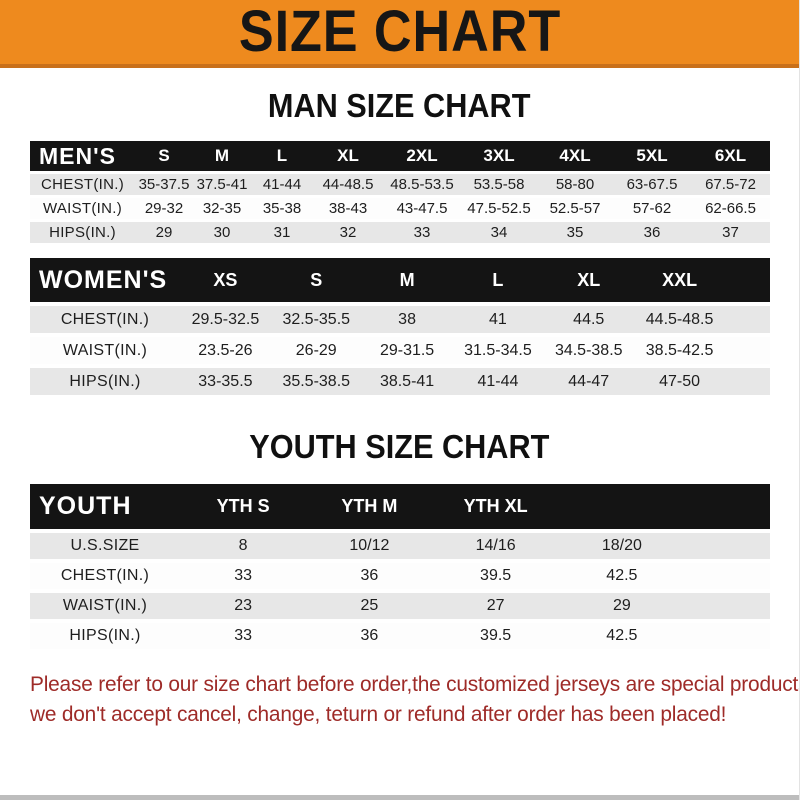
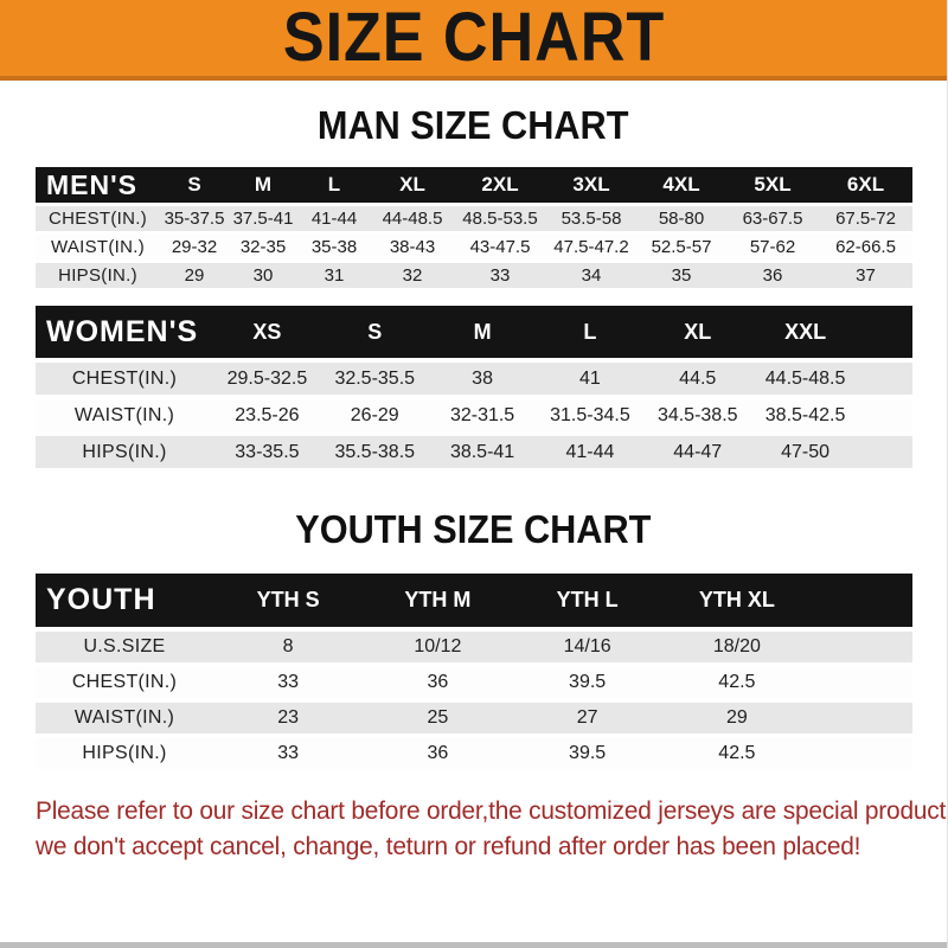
  SIZE CHART
  MAN SIZE CHART
  MEN'S
  S
  M
  L
  XL
  2XL
  3XL
  4XL
  5XL
  6XL
  CHEST(IN.)
  35-37.5
  37.5-41
  41-44
  44-48.5
  48.5-53.5
  53.5-58
  58-80
  63-67.5
  67.5-72
  WAIST(IN.)
  29-32
  32-35
  35-38
  38-43
  43-47.5
- 47.5-52.5
+ 47.5-47.2
  52.5-57
  57-62
  62-66.5
  HIPS(IN.)
  29
  30
  31
  32
  33
  34
  35
  36
  37
  WOMEN'S
  XS
  S
  M
  L
  XL
  XXL
  CHEST(IN.)
  29.5-32.5
  32.5-35.5
  38
  41
  44.5
  44.5-48.5
  WAIST(IN.)
  23.5-26
  26-29
- 29-31.5
+ 32-31.5
  31.5-34.5
  34.5-38.5
  38.5-42.5
  HIPS(IN.)
  33-35.5
  35.5-38.5
  38.5-41
  41-44
  44-47
  47-50
  YOUTH SIZE CHART
  YOUTH
  YTH S
  YTH M
+ YTH L
  YTH XL
  U.S.SIZE
  8
  10/12
  14/16
  18/20
  CHEST(IN.)
  33
  36
  39.5
  42.5
  WAIST(IN.)
  23
  25
  27
  29
  HIPS(IN.)
  33
  36
  39.5
  42.5
  Please refer to our size chart before order,the customized jerseys are special product
  we don't accept cancel, change, teturn or refund after order has been placed!
